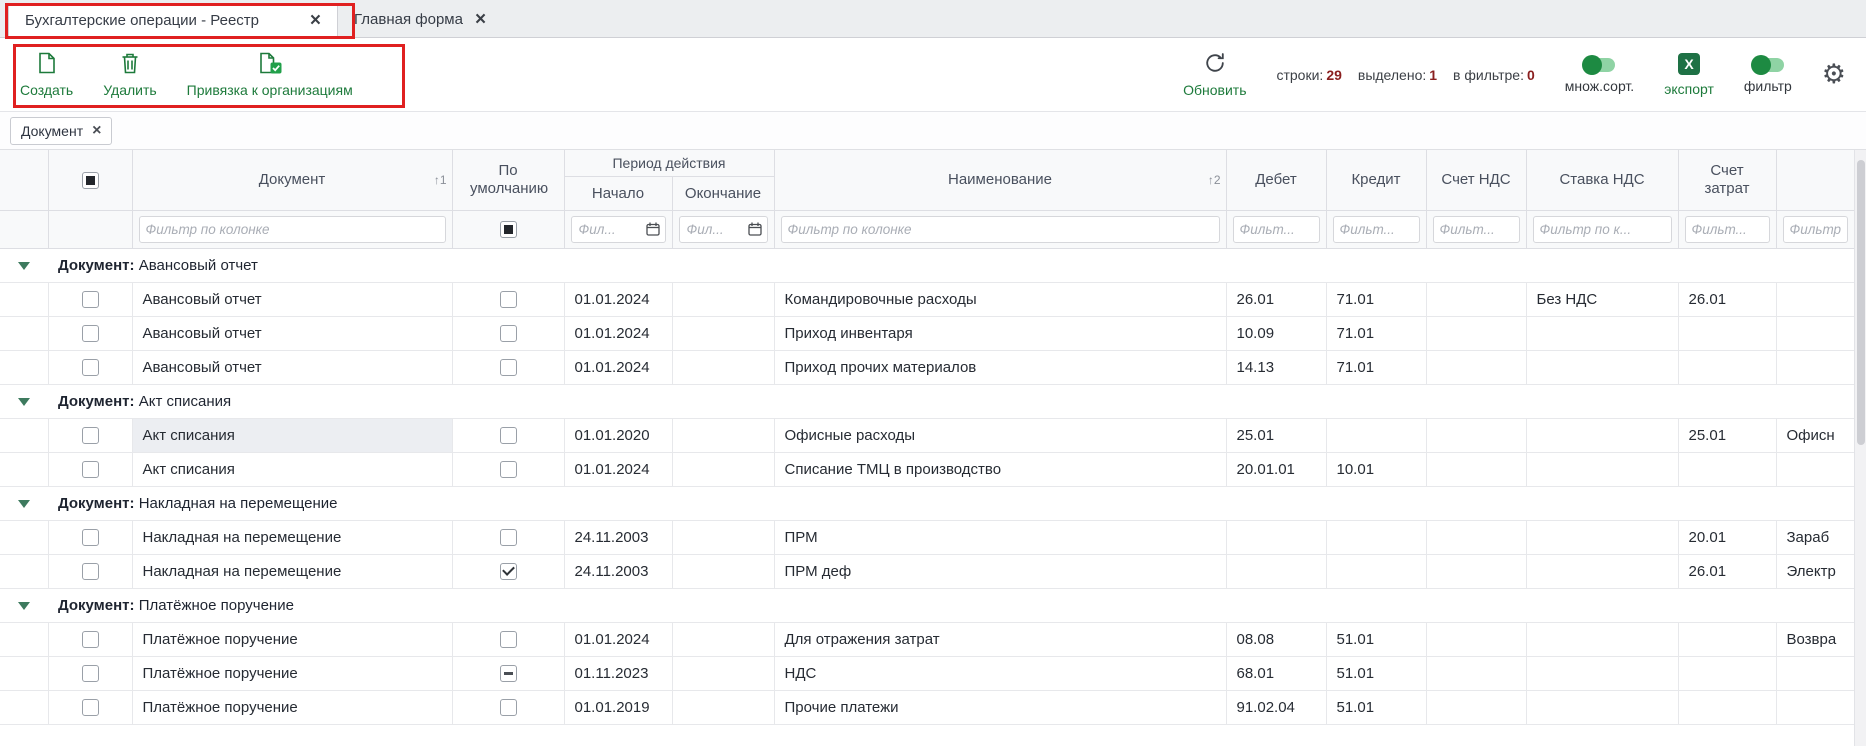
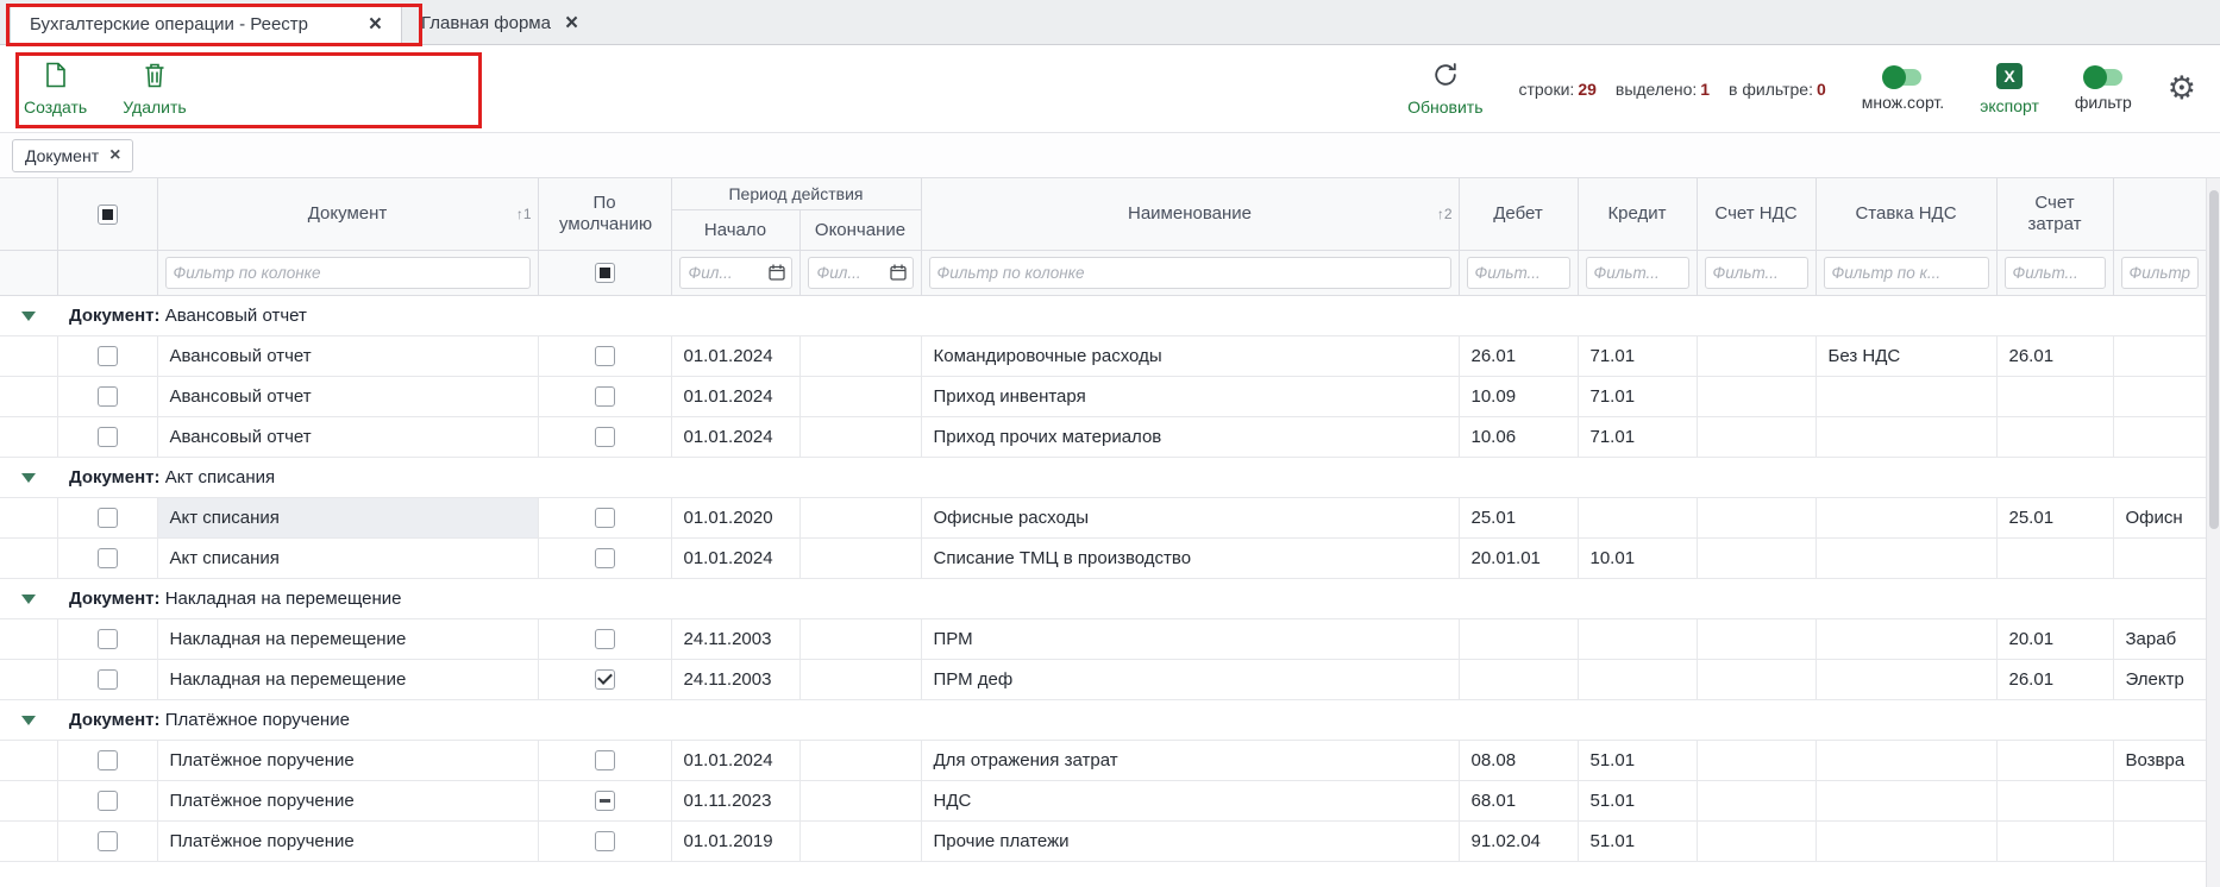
  Бухгалтерские операции - Реестр
  ×
  Главная форма
  ×
  Создать
  Удалить
- Привязка к организациям
  Обновить
  строки: 29
  выделено: 1
  в фильтре: 0
  множ.сорт.
  X
  экспорт
  фильтр
  ⚙
  Документ
  ×
  		Документ ↑1	По умолчанию	Период действия	Наименование ↑2	Дебет	Кредит	Счет НДС	Ставка НДС	Счет затрат
  Начало	Окончание
  		Фильтр по колонке		Фил...	Фил...	Фильтр по колонке	Фильт...	Фильт...	Фильт...	Фильтр по к...	Фильт...	Фильтр
  	Документ: Авансовый отчет
  		Авансовый отчет		01.01.2024		Командировочные расходы	26.01	71.01		Без НДС	26.01
  		Авансовый отчет		01.01.2024		Приход инвентаря	10.09	71.01
- 		Авансовый отчет		01.01.2024		Приход прочих материалов	14.13	71.01
+ 		Авансовый отчет		01.01.2024		Приход прочих материалов	10.06	71.01
  	Документ: Акт списания
  		Акт списания		01.01.2020		Офисные расходы	25.01				25.01	Офисн
  		Акт списания		01.01.2024		Списание ТМЦ в производство	20.01.01	10.01
  	Документ: Накладная на перемещение
  		Накладная на перемещение		24.11.2003		ПРМ					20.01	Зараб
  		Накладная на перемещение		24.11.2003		ПРМ деф					26.01	Электр
  	Документ: Платёжное поручение
  		Платёжное поручение		01.01.2024		Для отражения затрат	08.08	51.01				Возвра
  		Платёжное поручение		01.11.2023		НДС	68.01	51.01
  		Платёжное поручение		01.01.2019		Прочие платежи	91.02.04	51.01
